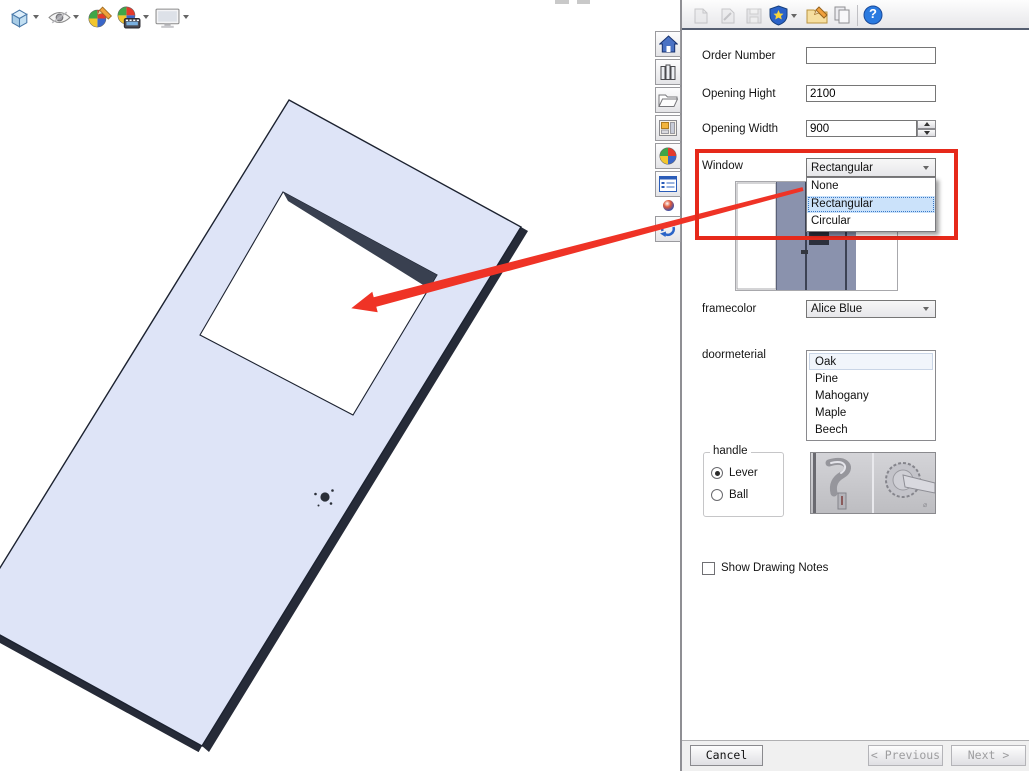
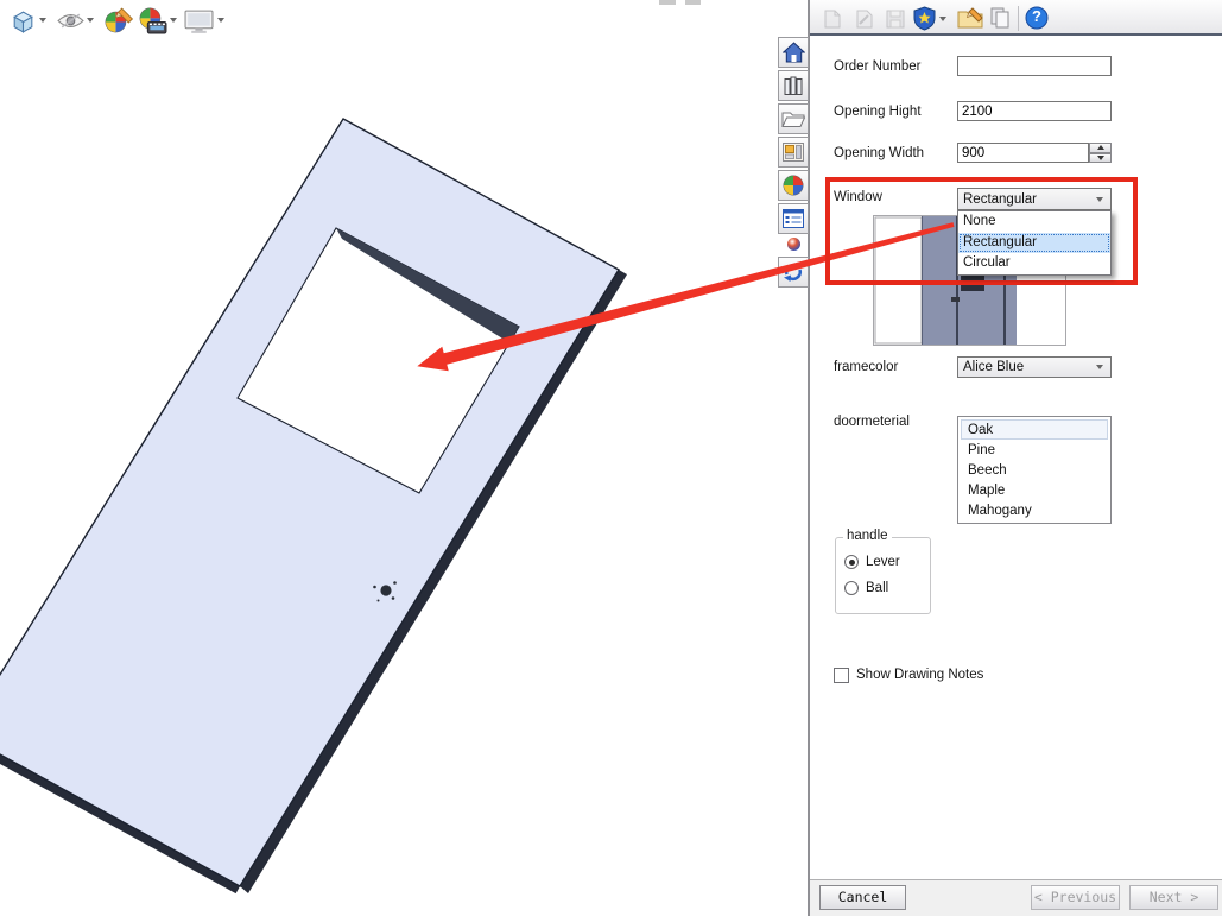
  ?
  Order Number
  Opening Hight
  2100
  Opening Width
  900
  Window
  Rectangular
  framecolor
  Alice Blue
  doormeterial
  Oak
  Pine
- Mahogany
+ Beech
  Maple
- Beech
+ Mahogany
  handle
  Lever
  Ball
- ⌀
  Show Drawing Notes
  Cancel
  < Previous
  Next >
  None
  Rectangular
  Circular
